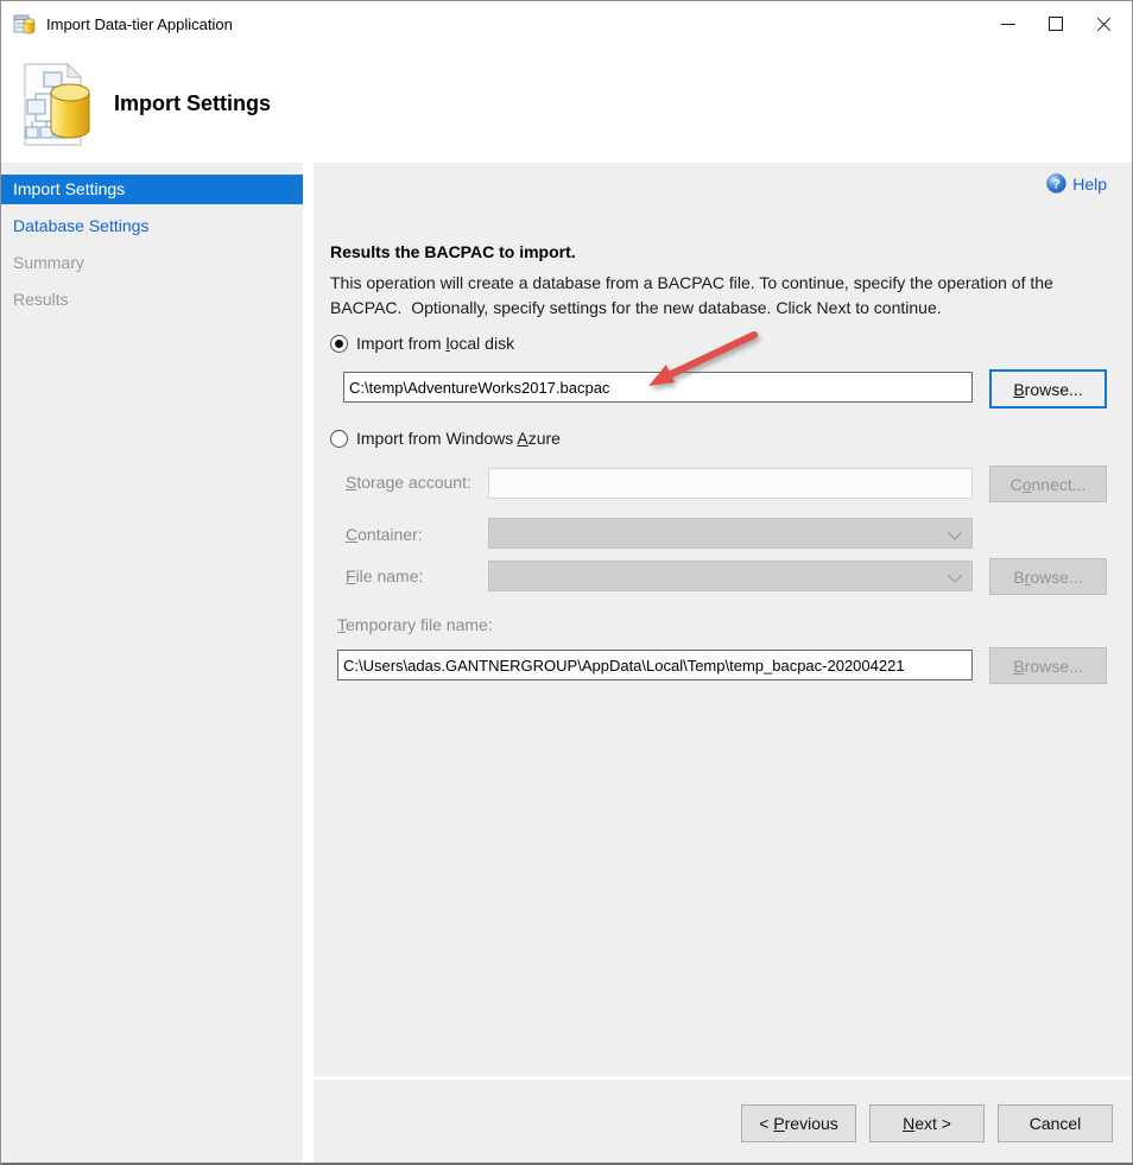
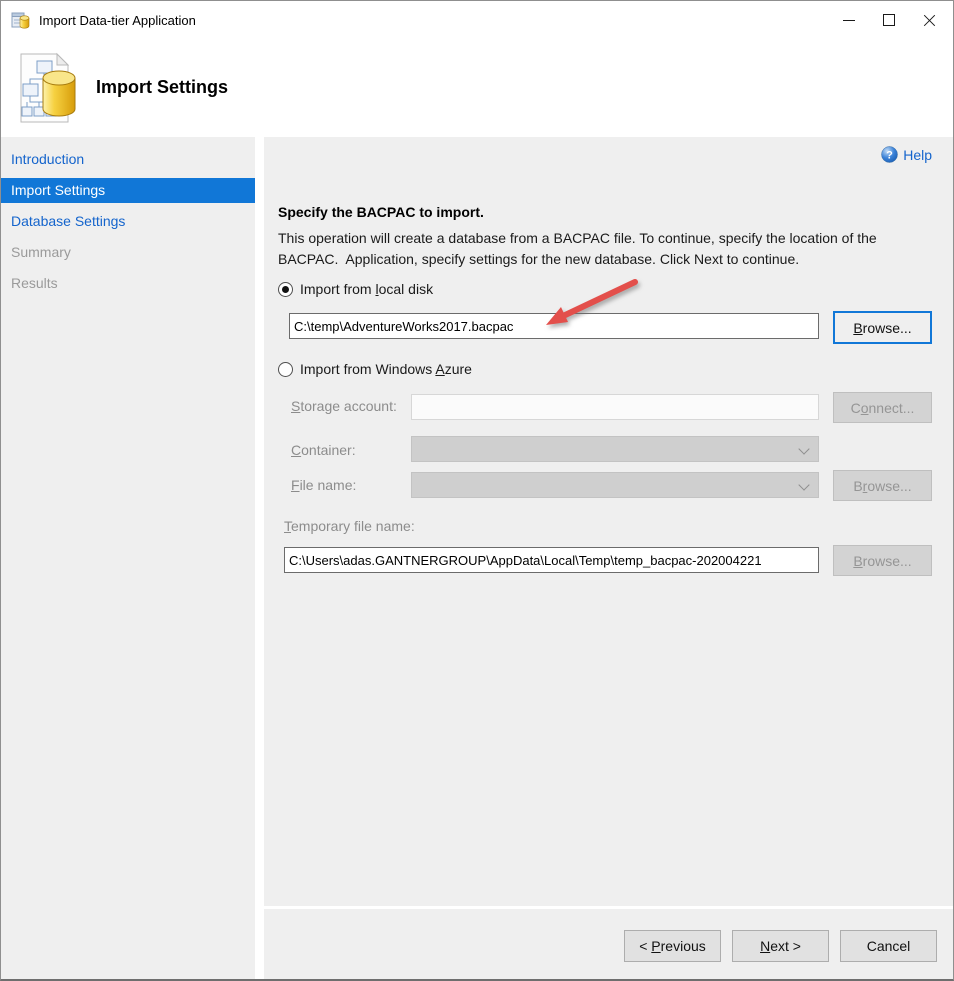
  Import Data-tier Application
  Import Settings
+ Introduction
  Import Settings
  Database Settings
  Summary
  Results
  ?
  Help
- Results the BACPAC to import.
+ Specify the BACPAC to import.
- This operation will create a database from a BACPAC file. To continue, specify the operation of the
+ This operation will create a database from a BACPAC file. To continue, specify the location of the
- BACPAC. Optionally, specify settings for the new database. Click Next to continue.
+ BACPAC. Application, specify settings for the new database. Click Next to continue.
  Import from local disk
  C:\temp\AdventureWorks2017.bacpac
  Browse...
  Import from Windows Azure
  Storage account:
  Connect...
  Container:
  File name:
  Browse...
  Temporary file name:
  C:\Users\adas.GANTNERGROUP\AppData\Local\Temp\temp_bacpac-202004221
  Browse...
  < Previous
  Next >
  Cancel
